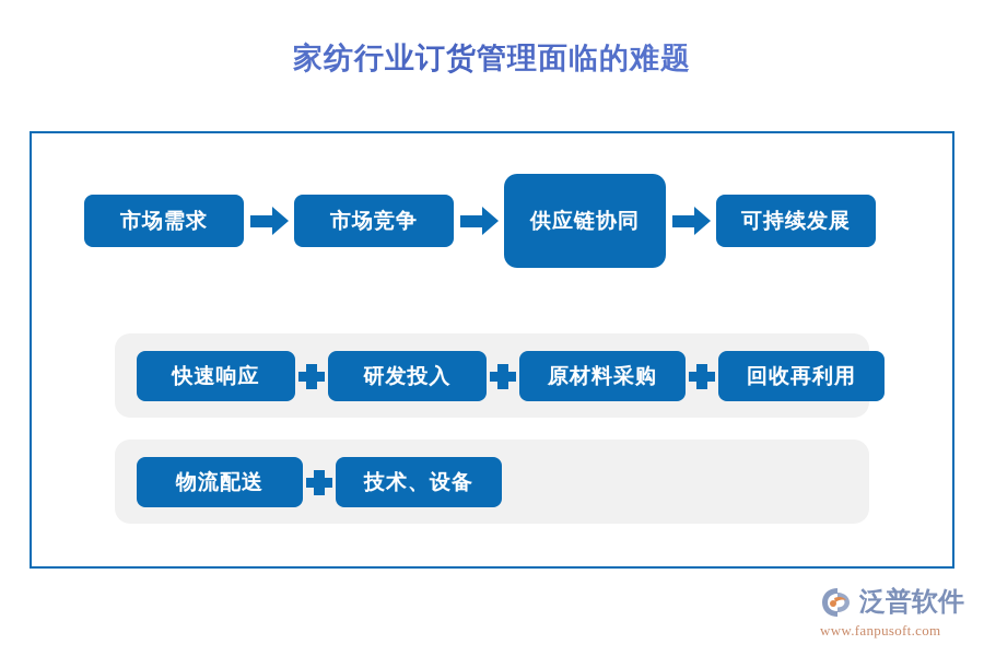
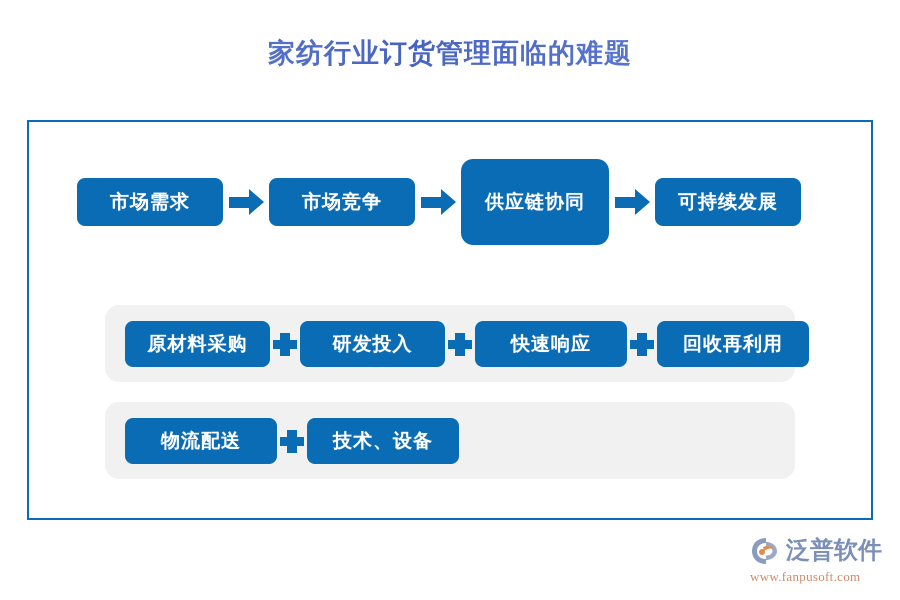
  家纺行业订货管理面临的难题
  市场需求
  市场竞争
  供应链协同
  可持续发展
- 快速响应
+ 原材料采购
  研发投入
- 原材料采购
+ 快速响应
  回收再利用
  物流配送
  技术、设备
  泛普软件
  www.fanpusoft.com
